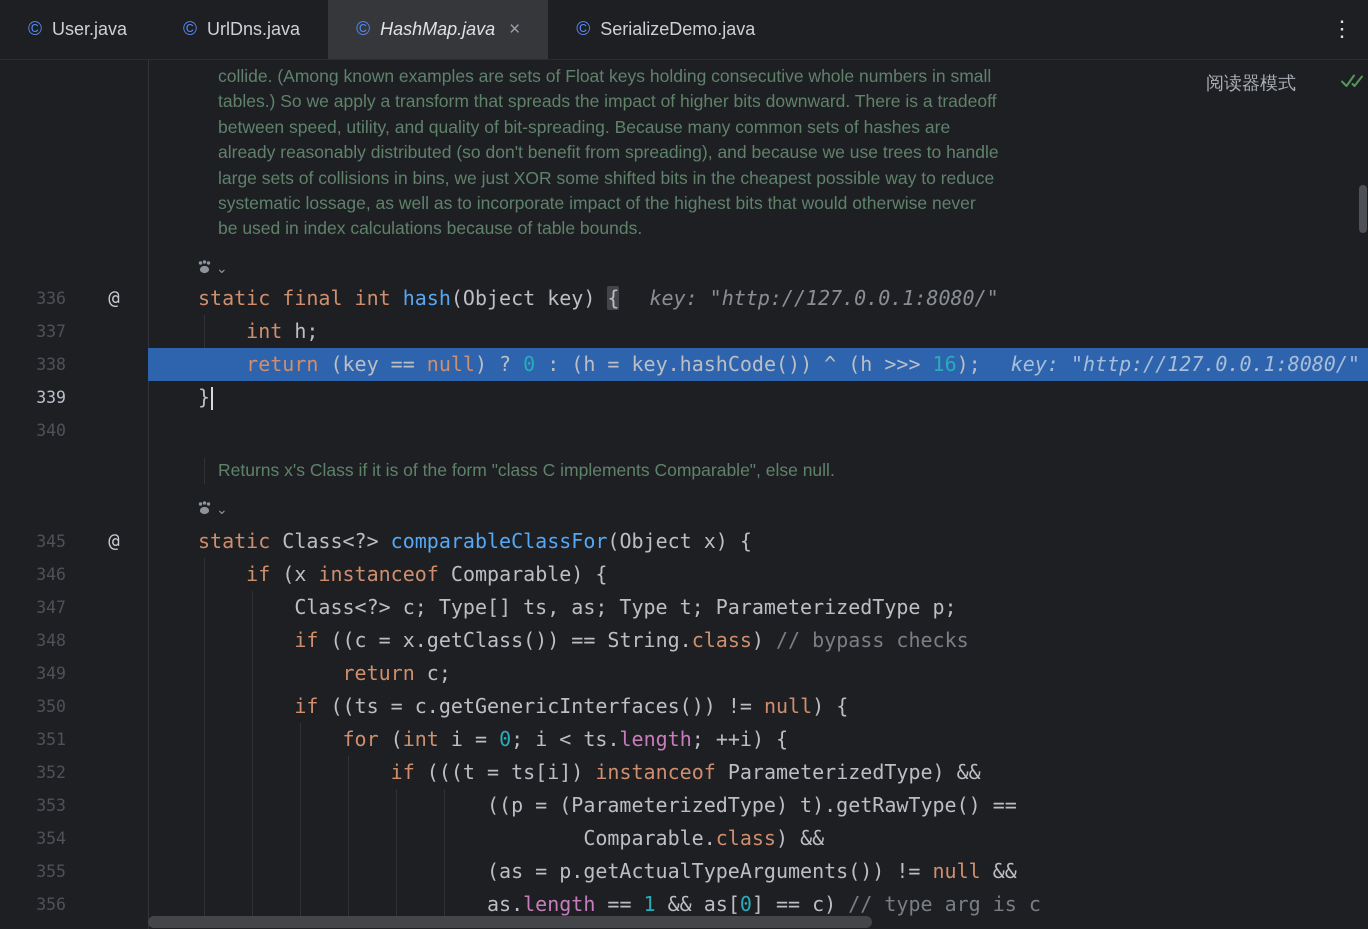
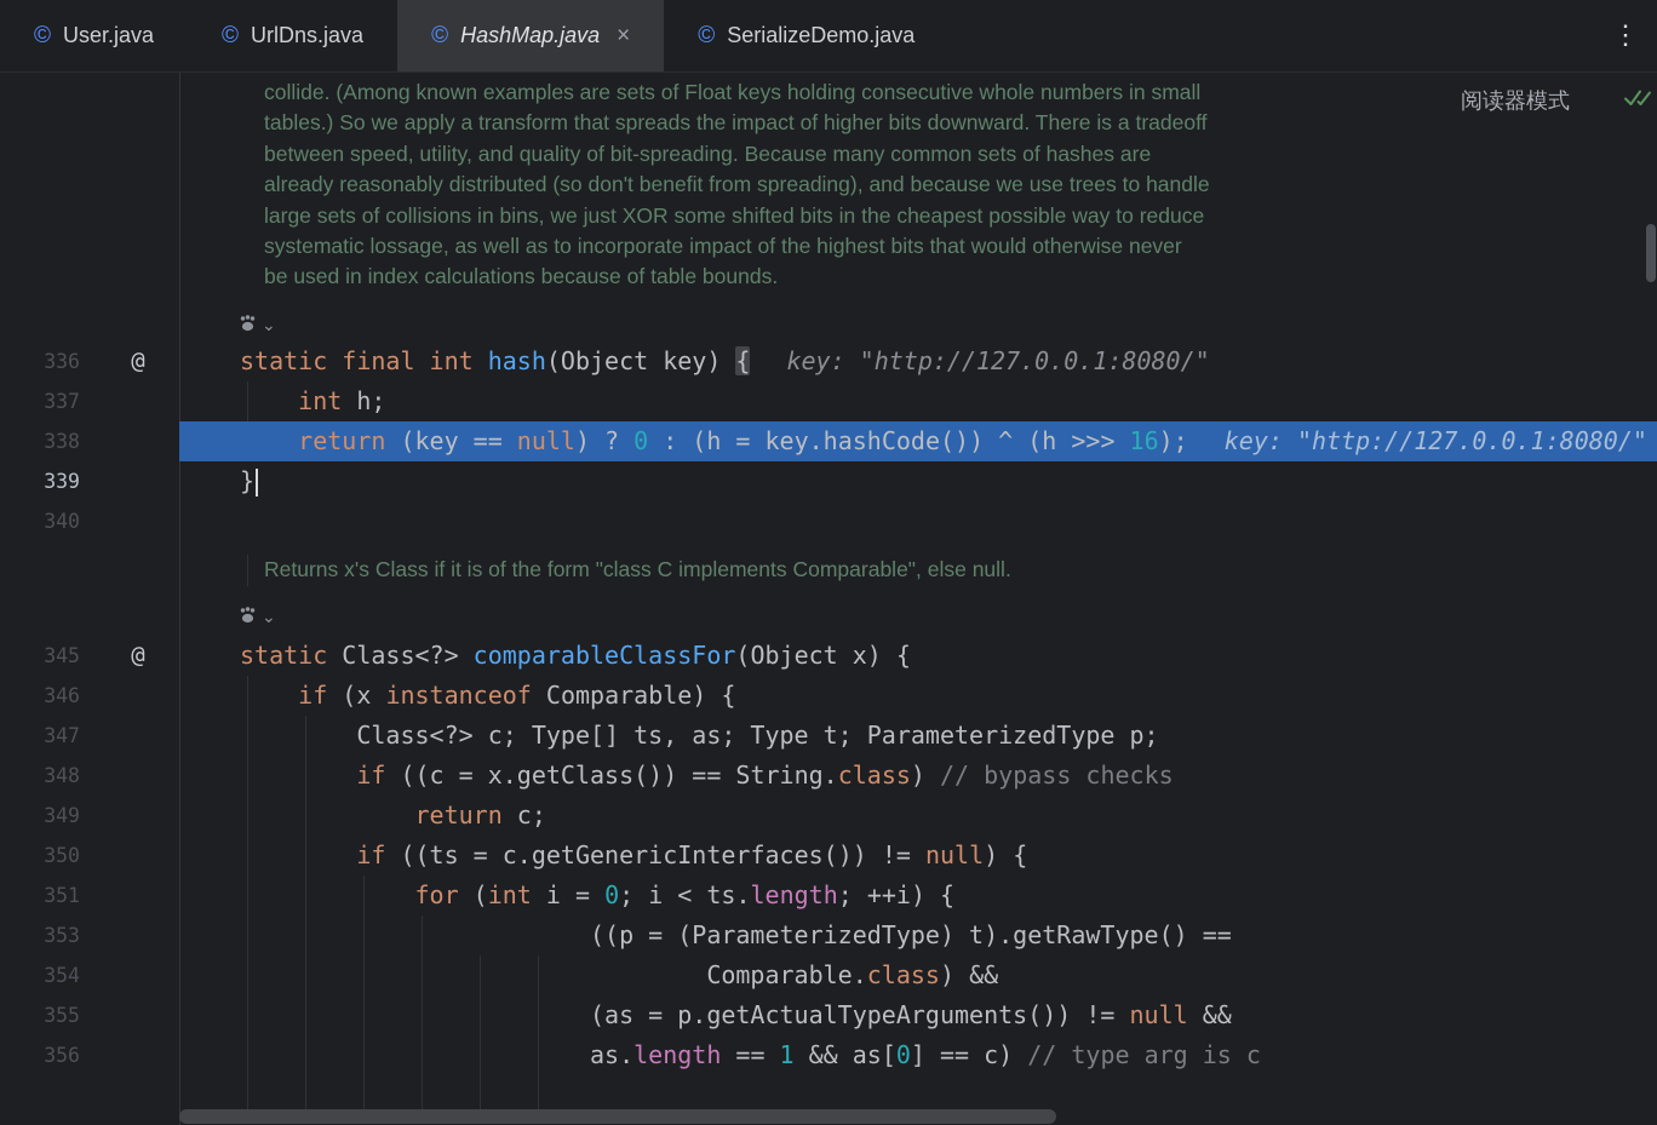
  ©
  User.java
  ©
  UrlDns.java
  ©
  HashMap.java
  ×
  ©
  SerializeDemo.java
  ⋮
  collide. (Among known examples are sets of Float keys holding consecutive whole numbers in small
  tables.) So we apply a transform that spreads the impact of higher bits downward. There is a tradeoff
  between speed, utility, and quality of bit-spreading. Because many common sets of hashes are
  already reasonably distributed (so don't benefit from spreading), and because we use trees to handle
  large sets of collisions in bins, we just XOR some shifted bits in the cheapest possible way to reduce
  systematic lossage, as well as to incorporate impact of the highest bits that would otherwise never
  be used in index calculations because of table bounds.
  Returns x's Class if it is of the form "class C implements Comparable", else null.
  ⌄
  ⌄
  阅读器模式
  336
  @
  static final int hash(Object key) { key: "http://127.0.0.1:8080/"
  337
  int h;
  338
  return (key == null) ? 0 : (h = key.hashCode()) ^ (h >>> 16); key: "http://127.0.0.1:8080/"
  339
  }
  340
  345
  @
  static Class<?> comparableClassFor(Object x) {
  346
  if (x instanceof Comparable) {
  347
  Class<?> c; Type[] ts, as; Type t; ParameterizedType p;
  348
  if ((c = x.getClass()) == String.class) // bypass checks
  349
  return c;
  350
  if ((ts = c.getGenericInterfaces()) != null) {
  351
  for (int i = 0; i < ts.length; ++i) {
- 352
- if (((t = ts[i]) instanceof ParameterizedType) &&
  353
  ((p = (ParameterizedType) t).getRawType() ==
  354
  Comparable.class) &&
  355
  (as = p.getActualTypeArguments()) != null &&
  356
  as.length == 1 && as[0] == c) // type arg is c
